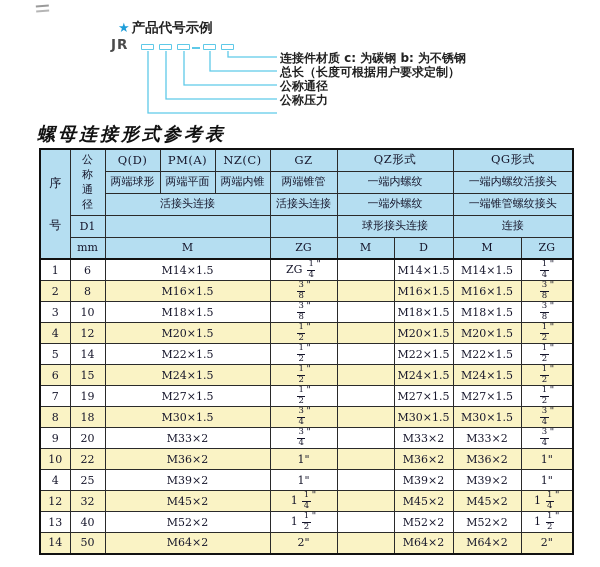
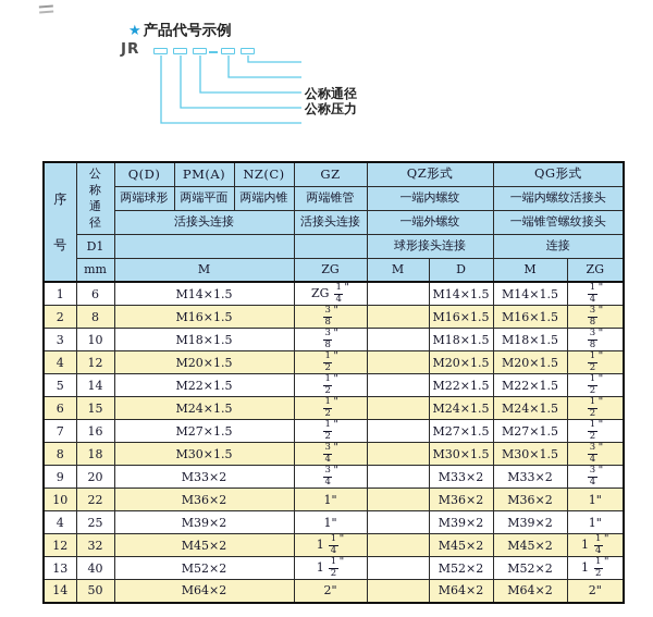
  ★ 产品代号示例
  JR
- 连接件材质 c: 为碳钢 b: 为不锈钢
- 总长（长度可根据用户要求定制）
  公称通径
  公称压力
- 螺母连接形式参考表
  序号	公称通径	Q(D)	PM(A)	NZ(C)	GZ	QZ形式	QG形式
  两端球形	两端平面	两端内锥	两端锥管	一端内螺纹	一端内螺纹活接头
  活接头连接	活接头连接	一端外螺纹	一端锥管螺纹接头
  D1			球形接头连接	连接
  mm	M	ZG	M	D	M	ZG
  1	6	M14×1.5	ZG 14"		M14×1.5	M14×1.5	14"
  2	8	M16×1.5	38"		M16×1.5	M16×1.5	38"
  3	10	M18×1.5	38"		M18×1.5	M18×1.5	38"
  4	12	M20×1.5	12"		M20×1.5	M20×1.5	12"
  5	14	M22×1.5	12"		M22×1.5	M22×1.5	12"
  6	15	M24×1.5	12"		M24×1.5	M24×1.5	12"
- 7	19	M27×1.5	12"		M27×1.5	M27×1.5	12"
+ 7	16	M27×1.5	12"		M27×1.5	M27×1.5	12"
  8	18	M30×1.5	34"		M30×1.5	M30×1.5	34"
  9	20	M33×2	34"		M33×2	M33×2	34"
  10	22	M36×2	1"		M36×2	M36×2	1"
  4	25	M39×2	1"		M39×2	M39×2	1"
  12	32	M45×2	1 14"		M45×2	M45×2	1 14"
  13	40	M52×2	1 12"		M52×2	M52×2	1 12"
  14	50	M64×2	2"		M64×2	M64×2	2"
